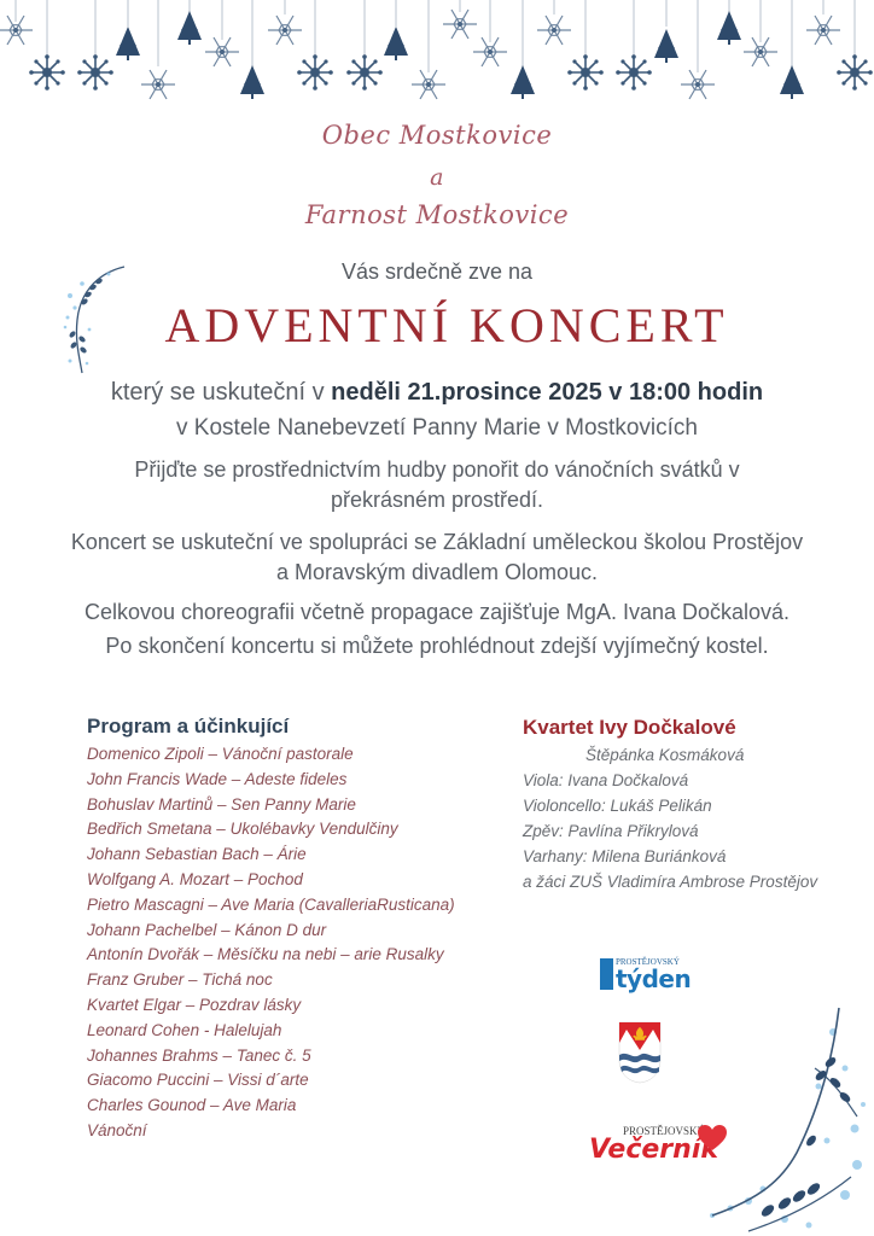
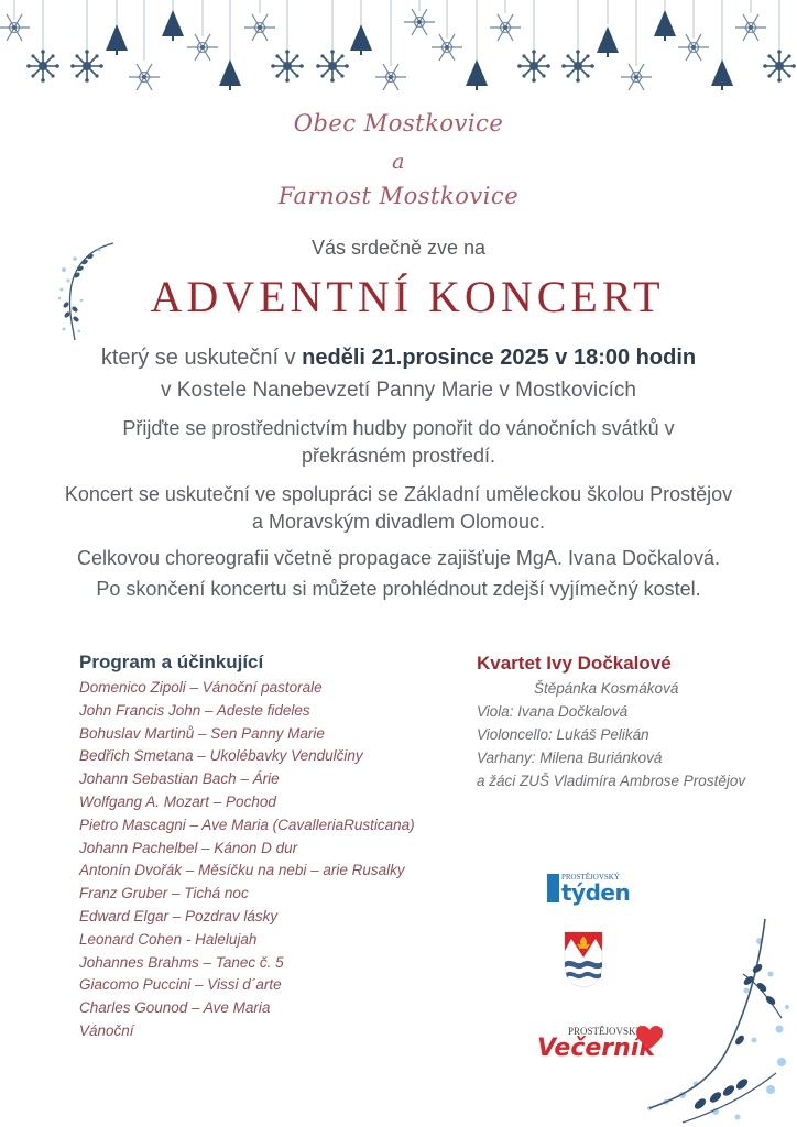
  Obec Mostkovice
  a
  Farnost Mostkovice
  Vás srdečně zve na
  ADVENTNÍ KONCERT
  který se uskuteční v neděli 21.prosince 2025 v 18:00 hodin
  v Kostele Nanebevzetí Panny Marie v Mostkovicích
  Přijďte se prostřednictvím hudby ponořit do vánočních svátků v
  překrásném prostředí.
  Koncert se uskuteční ve spolupráci se Základní uměleckou školou Prostějov
  a Moravským divadlem Olomouc.
  Celkovou choreografii včetně propagace zajišťuje MgA. Ivana Dočkalová.
  Po skončení koncertu si můžete prohlédnout zdejší vyjímečný kostel.
  Program a účinkující
  Domenico Zipoli – Vánoční pastorale
- John Francis Wade – Adeste fideles
+ John Francis John – Adeste fideles
  Bohuslav Martinů – Sen Panny Marie
  Bedřich Smetana – Ukolébavky Vendulčiny
  Johann Sebastian Bach – Árie
  Wolfgang A. Mozart – Pochod
  Pietro Mascagni – Ave Maria (CavalleriaRusticana)
  Johann Pachelbel – Kánon D dur
  Antonín Dvořák – Měsíčku na nebi – arie Rusalky
  Franz Gruber – Tichá noc
- Kvartet Elgar – Pozdrav lásky
+ Edward Elgar – Pozdrav lásky
  Leonard Cohen - Halelujah
  Johannes Brahms – Tanec č. 5
  Giacomo Puccini – Vissi d´arte
  Charles Gounod – Ave Maria
  Vánoční
  Kvartet Ivy Dočkalové
  Štěpánka Kosmáková
  Viola: Ivana Dočkalová
  Violoncello: Lukáš Pelikán
- Zpěv: Pavlína Přikrylová
  Varhany: Milena Buriánková
  a žáci ZUŠ Vladimíra Ambrose Prostějov
  PROSTĚJOVSKÝ
  týden
  PROSTĚJOVSK
  Večerník
